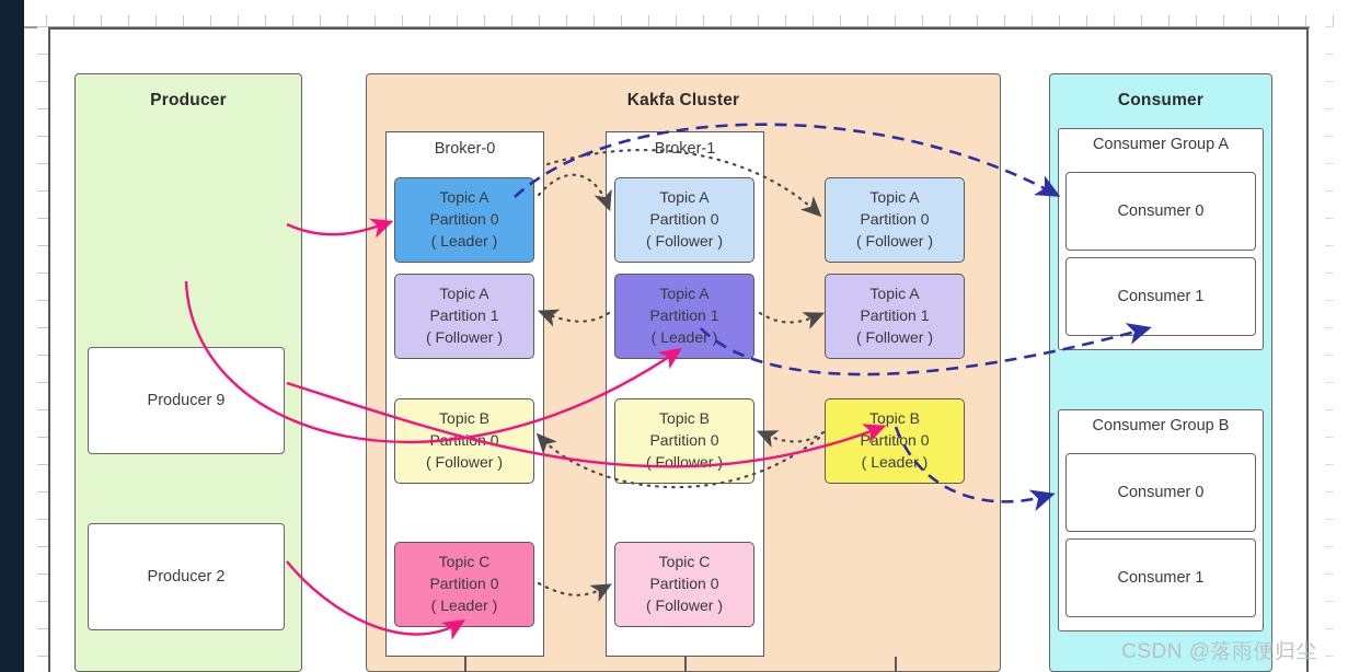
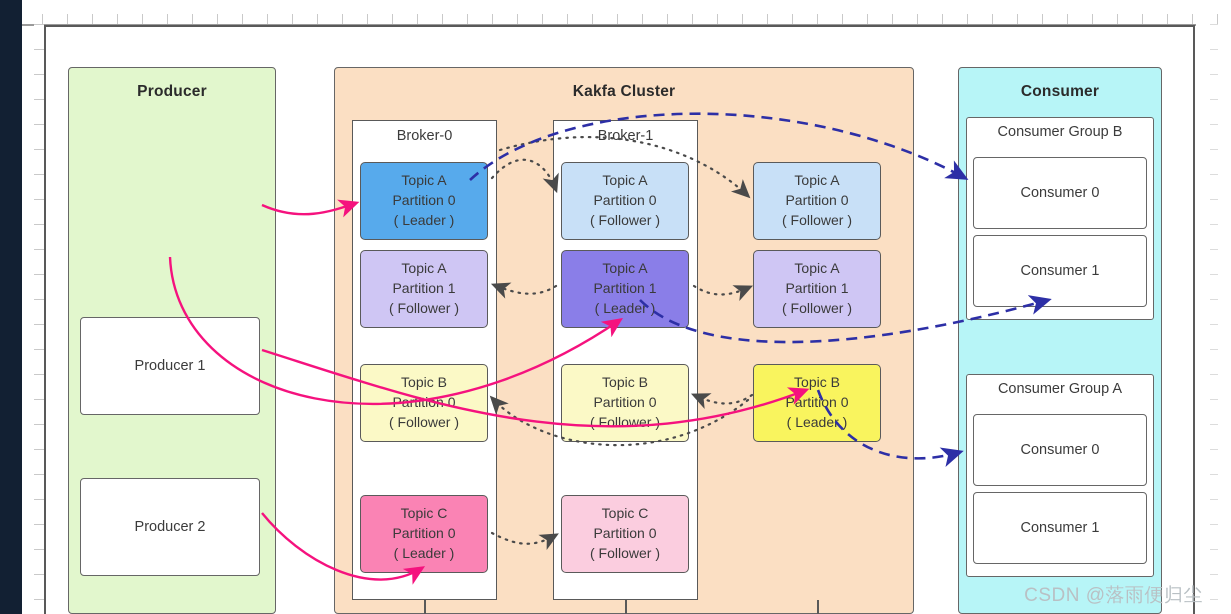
  Producer
- Producer 9
+ Producer 1
  Producer 2
  Kakfa Cluster
  Broker-0
  Topic A
  Partition 0
  ( Leader )
  Topic A
  Partition 1
  ( Follower )
  Topic B
  ( Follower )
  Topic C
  Partition 0
  ( Leader )
  Broker-1
  Topic A
  Partition 0
  ( Follower )
  Topic A
  Partition 1
  ( Leader )
  Topic B
  Partition 0
  ( Follower )
  Topic C
  Partition 0
  ( Follower )
  Topic A
  Partition 0
  ( Follower )
  Topic A
  Partition 1
  ( Follower )
  Topic B
  Partition 0
  ( Leade )
  Consumer
- Consumer Group A
+ Consumer Group B
  Consumer 0
  Consumer 1
- Consumer Group B
+ Consumer Group A
  Consumer 0
  Consumer 1
  CSDN @落雨便归尘
